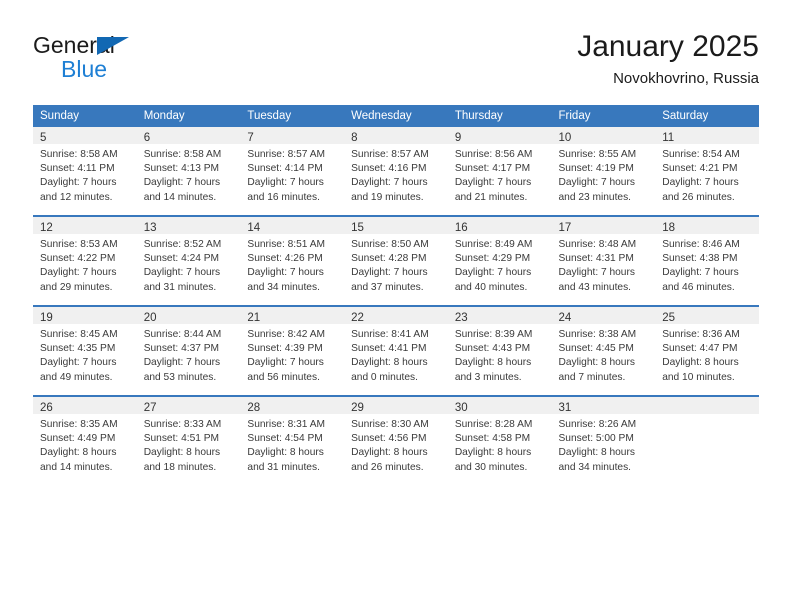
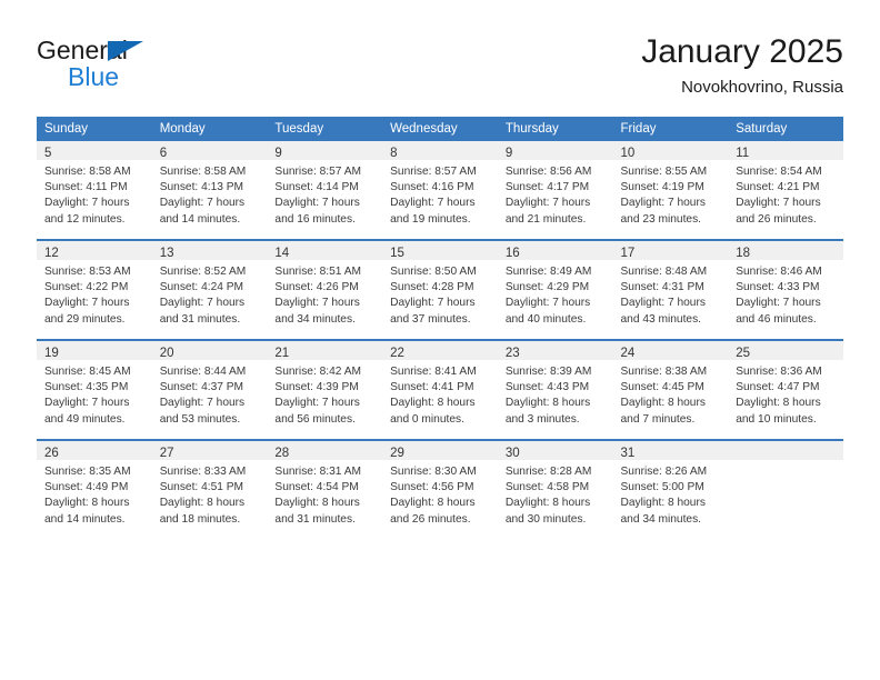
  General
  Blue
  January 2025
  Novokhovrino, Russia
  Sunday	Monday	Tuesday	Wednesday	Thursday	Friday	Saturday
- 5Sunrise: 8:58 AMSunset: 4:11 PMDaylight: 7 hoursand 12 minutes.	6Sunrise: 8:58 AMSunset: 4:13 PMDaylight: 7 hoursand 14 minutes.	7Sunrise: 8:57 AMSunset: 4:14 PMDaylight: 7 hoursand 16 minutes.	8Sunrise: 8:57 AMSunset: 4:16 PMDaylight: 7 hoursand 19 minutes.	9Sunrise: 8:56 AMSunset: 4:17 PMDaylight: 7 hoursand 21 minutes.	10Sunrise: 8:55 AMSunset: 4:19 PMDaylight: 7 hoursand 23 minutes.	11Sunrise: 8:54 AMSunset: 4:21 PMDaylight: 7 hoursand 26 minutes.
+ 5Sunrise: 8:58 AMSunset: 4:11 PMDaylight: 7 hoursand 12 minutes.	6Sunrise: 8:58 AMSunset: 4:13 PMDaylight: 7 hoursand 14 minutes.	9Sunrise: 8:57 AMSunset: 4:14 PMDaylight: 7 hoursand 16 minutes.	8Sunrise: 8:57 AMSunset: 4:16 PMDaylight: 7 hoursand 19 minutes.	9Sunrise: 8:56 AMSunset: 4:17 PMDaylight: 7 hoursand 21 minutes.	10Sunrise: 8:55 AMSunset: 4:19 PMDaylight: 7 hoursand 23 minutes.	11Sunrise: 8:54 AMSunset: 4:21 PMDaylight: 7 hoursand 26 minutes.
- 12Sunrise: 8:53 AMSunset: 4:22 PMDaylight: 7 hoursand 29 minutes.	13Sunrise: 8:52 AMSunset: 4:24 PMDaylight: 7 hoursand 31 minutes.	14Sunrise: 8:51 AMSunset: 4:26 PMDaylight: 7 hoursand 34 minutes.	15Sunrise: 8:50 AMSunset: 4:28 PMDaylight: 7 hoursand 37 minutes.	16Sunrise: 8:49 AMSunset: 4:29 PMDaylight: 7 hoursand 40 minutes.	17Sunrise: 8:48 AMSunset: 4:31 PMDaylight: 7 hoursand 43 minutes.	18Sunrise: 8:46 AMSunset: 4:38 PMDaylight: 7 hoursand 46 minutes.
+ 12Sunrise: 8:53 AMSunset: 4:22 PMDaylight: 7 hoursand 29 minutes.	13Sunrise: 8:52 AMSunset: 4:24 PMDaylight: 7 hoursand 31 minutes.	14Sunrise: 8:51 AMSunset: 4:26 PMDaylight: 7 hoursand 34 minutes.	15Sunrise: 8:50 AMSunset: 4:28 PMDaylight: 7 hoursand 37 minutes.	16Sunrise: 8:49 AMSunset: 4:29 PMDaylight: 7 hoursand 40 minutes.	17Sunrise: 8:48 AMSunset: 4:31 PMDaylight: 7 hoursand 43 minutes.	18Sunrise: 8:46 AMSunset: 4:33 PMDaylight: 7 hoursand 46 minutes.
  19Sunrise: 8:45 AMSunset: 4:35 PMDaylight: 7 hoursand 49 minutes.	20Sunrise: 8:44 AMSunset: 4:37 PMDaylight: 7 hoursand 53 minutes.	21Sunrise: 8:42 AMSunset: 4:39 PMDaylight: 7 hoursand 56 minutes.	22Sunrise: 8:41 AMSunset: 4:41 PMDaylight: 8 hoursand 0 minutes.	23Sunrise: 8:39 AMSunset: 4:43 PMDaylight: 8 hoursand 3 minutes.	24Sunrise: 8:38 AMSunset: 4:45 PMDaylight: 8 hoursand 7 minutes.	25Sunrise: 8:36 AMSunset: 4:47 PMDaylight: 8 hoursand 10 minutes.
  26Sunrise: 8:35 AMSunset: 4:49 PMDaylight: 8 hoursand 14 minutes.	27Sunrise: 8:33 AMSunset: 4:51 PMDaylight: 8 hoursand 18 minutes.	28Sunrise: 8:31 AMSunset: 4:54 PMDaylight: 8 hoursand 31 minutes.	29Sunrise: 8:30 AMSunset: 4:56 PMDaylight: 8 hoursand 26 minutes.	30Sunrise: 8:28 AMSunset: 4:58 PMDaylight: 8 hoursand 30 minutes.	31Sunrise: 8:26 AMSunset: 5:00 PMDaylight: 8 hoursand 34 minutes.
